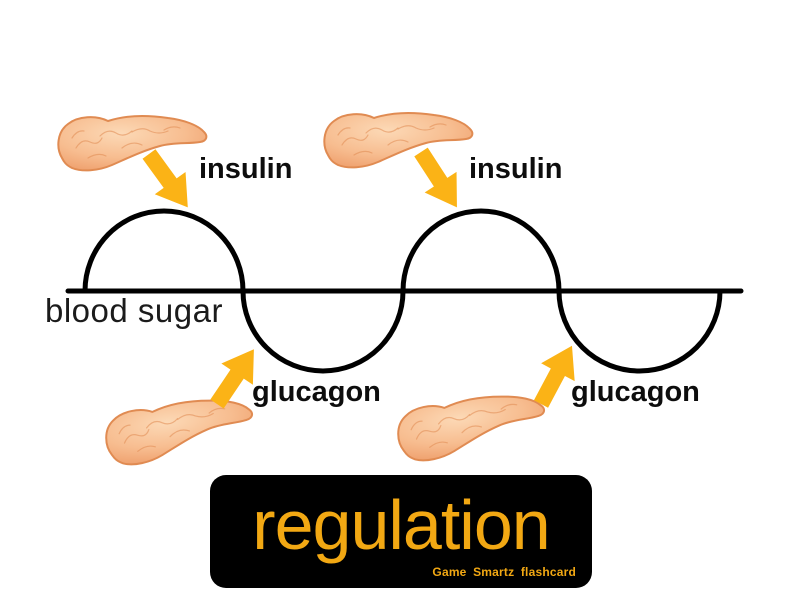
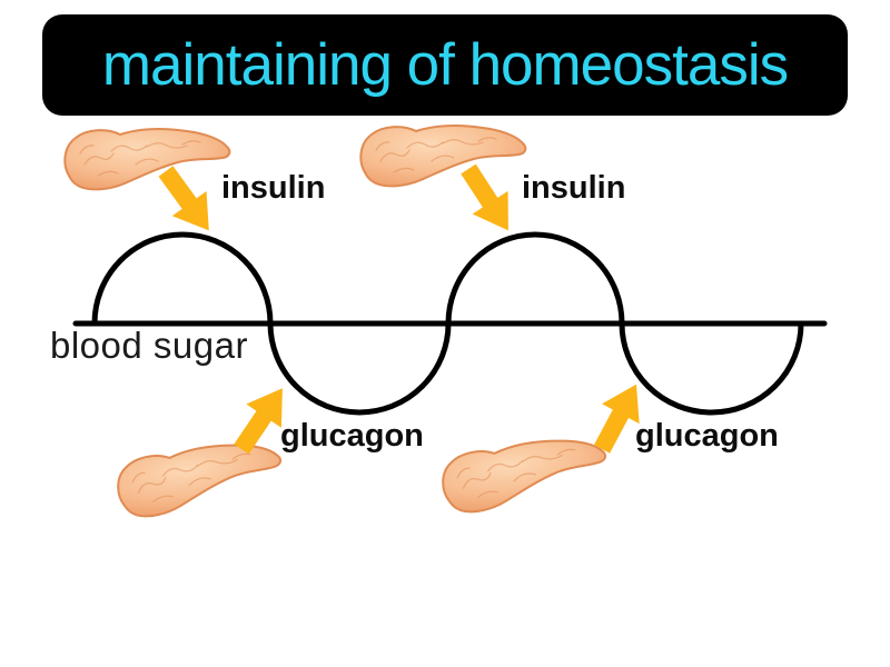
+ maintaining of homeostasis
  insulin
  insulin
  glucagon
  glucagon
  blood sugar
- regulation
- Game Smartz flashcard
